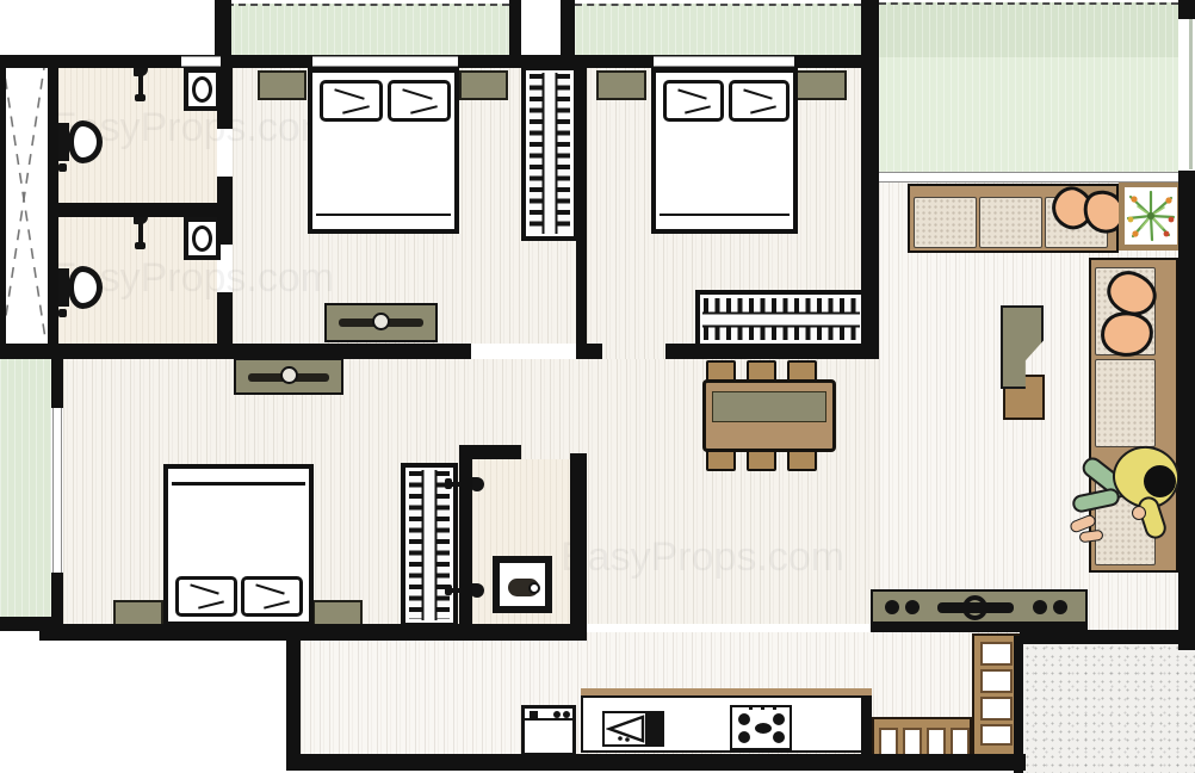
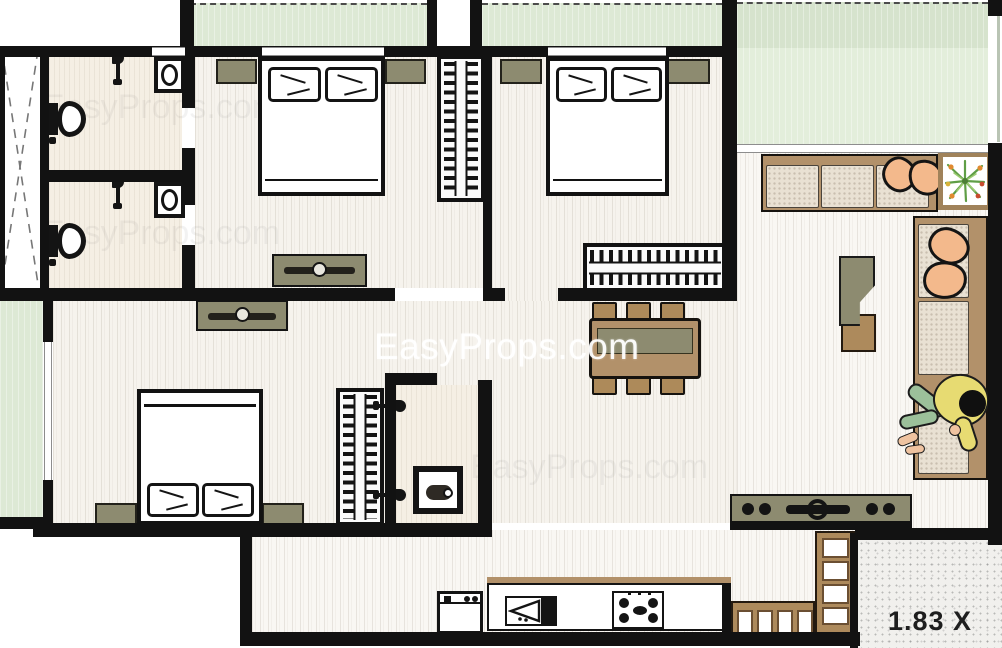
  syProps.co
  syProps.com
  asyProps.com
+ EasyProps.com
+ 1.83 X
